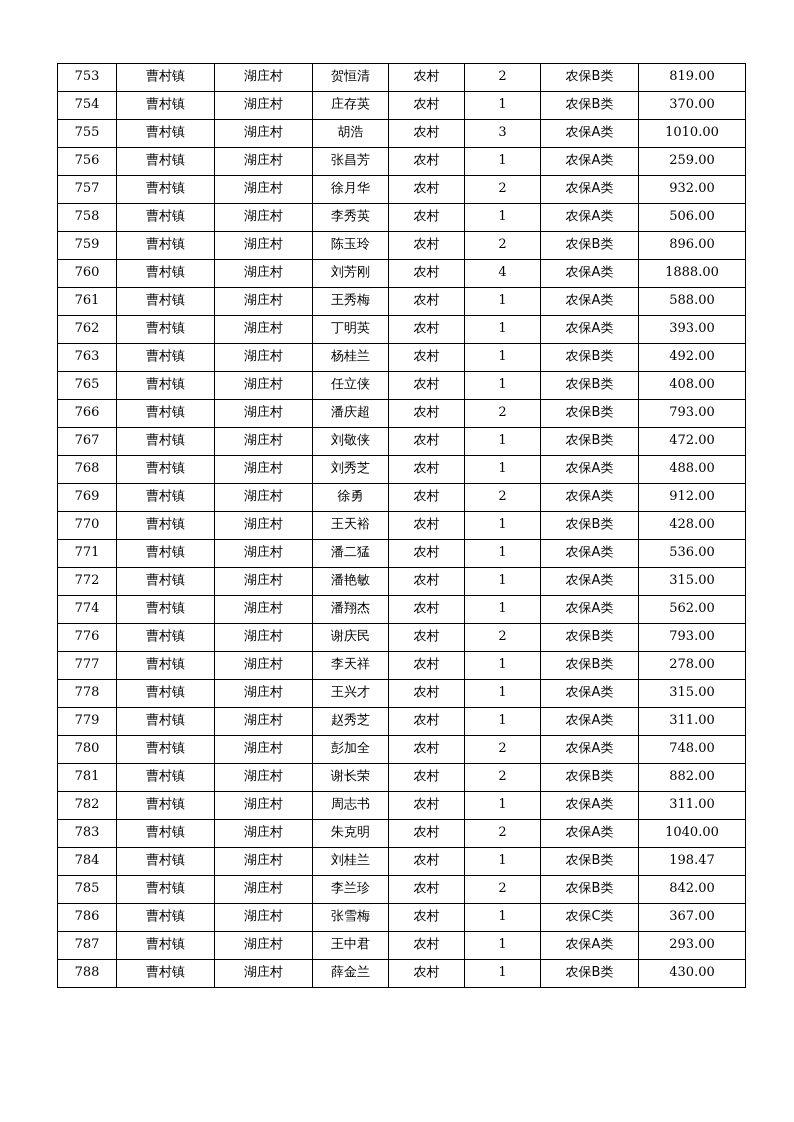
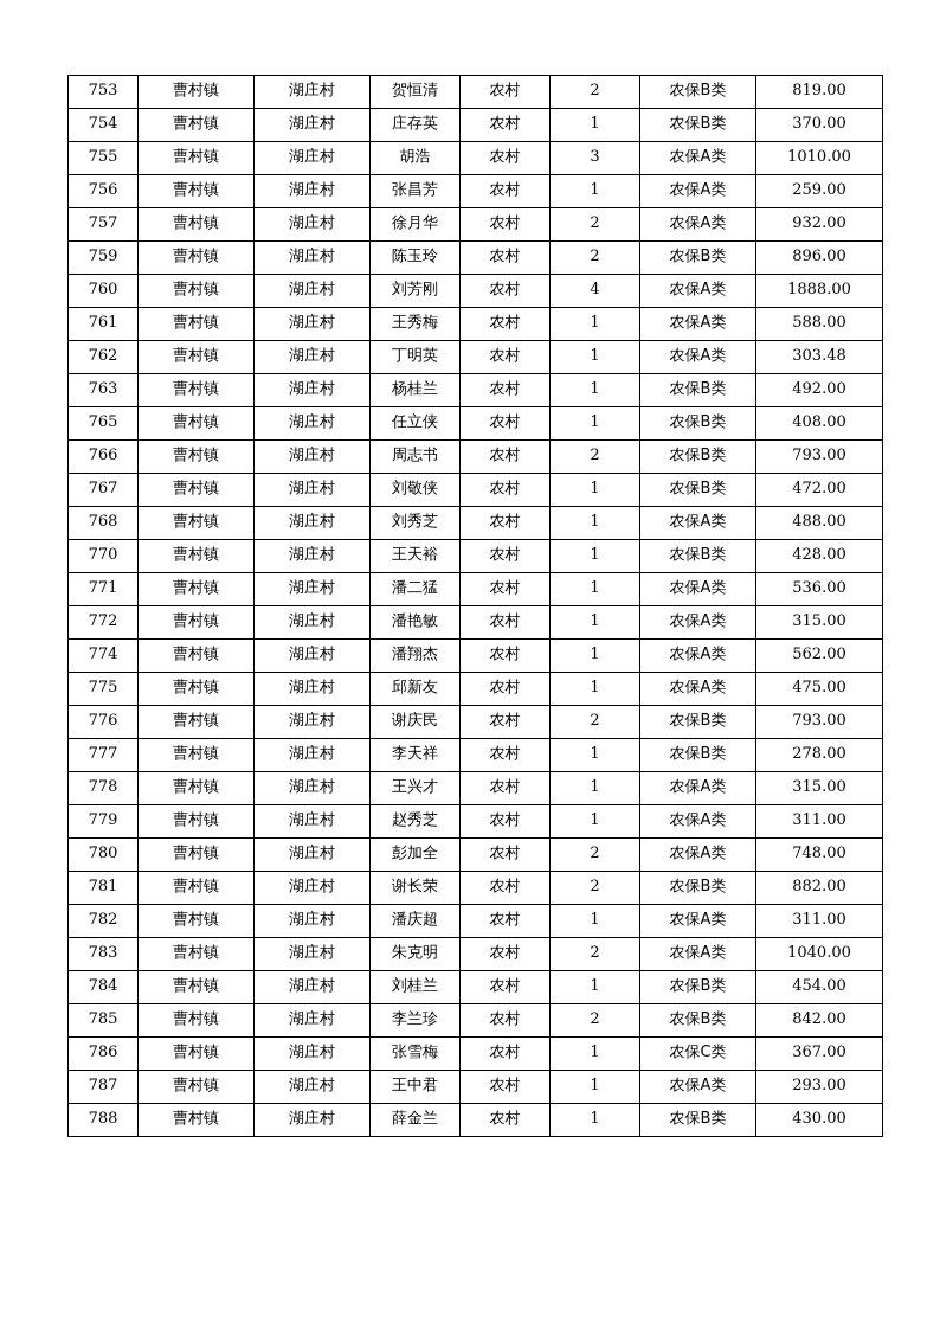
  753	曹村镇	湖庄村	贺恒清	农村	2	农保B类	819.00
  754	曹村镇	湖庄村	庄存英	农村	1	农保B类	370.00
  755	曹村镇	湖庄村	胡浩	农村	3	农保A类	1010.00
  756	曹村镇	湖庄村	张昌芳	农村	1	农保A类	259.00
  757	曹村镇	湖庄村	徐月华	农村	2	农保A类	932.00
- 758	曹村镇	湖庄村	李秀英	农村	1	农保A类	506.00
  759	曹村镇	湖庄村	陈玉玲	农村	2	农保B类	896.00
  760	曹村镇	湖庄村	刘芳刚	农村	4	农保A类	1888.00
  761	曹村镇	湖庄村	王秀梅	农村	1	农保A类	588.00
- 762	曹村镇	湖庄村	丁明英	农村	1	农保A类	393.00
+ 762	曹村镇	湖庄村	丁明英	农村	1	农保A类	303.48
  763	曹村镇	湖庄村	杨桂兰	农村	1	农保B类	492.00
  765	曹村镇	湖庄村	任立侠	农村	1	农保B类	408.00
- 766	曹村镇	湖庄村	潘庆超	农村	2	农保B类	793.00
+ 766	曹村镇	湖庄村	周志书	农村	2	农保B类	793.00
  767	曹村镇	湖庄村	刘敬侠	农村	1	农保B类	472.00
  768	曹村镇	湖庄村	刘秀芝	农村	1	农保A类	488.00
- 769	曹村镇	湖庄村	徐勇	农村	2	农保A类	912.00
  770	曹村镇	湖庄村	王天裕	农村	1	农保B类	428.00
  771	曹村镇	湖庄村	潘二猛	农村	1	农保A类	536.00
  772	曹村镇	湖庄村	潘艳敏	农村	1	农保A类	315.00
  774	曹村镇	湖庄村	潘翔杰	农村	1	农保A类	562.00
+ 775	曹村镇	湖庄村	邱新友	农村	1	农保A类	475.00
  776	曹村镇	湖庄村	谢庆民	农村	2	农保B类	793.00
  777	曹村镇	湖庄村	李天祥	农村	1	农保B类	278.00
  778	曹村镇	湖庄村	王兴才	农村	1	农保A类	315.00
  779	曹村镇	湖庄村	赵秀芝	农村	1	农保A类	311.00
  780	曹村镇	湖庄村	彭加全	农村	2	农保A类	748.00
  781	曹村镇	湖庄村	谢长荣	农村	2	农保B类	882.00
- 782	曹村镇	湖庄村	周志书	农村	1	农保A类	311.00
+ 782	曹村镇	湖庄村	潘庆超	农村	1	农保A类	311.00
  783	曹村镇	湖庄村	朱克明	农村	2	农保A类	1040.00
- 784	曹村镇	湖庄村	刘桂兰	农村	1	农保B类	198.47
+ 784	曹村镇	湖庄村	刘桂兰	农村	1	农保B类	454.00
  785	曹村镇	湖庄村	李兰珍	农村	2	农保B类	842.00
  786	曹村镇	湖庄村	张雪梅	农村	1	农保C类	367.00
  787	曹村镇	湖庄村	王中君	农村	1	农保A类	293.00
  788	曹村镇	湖庄村	薛金兰	农村	1	农保B类	430.00
